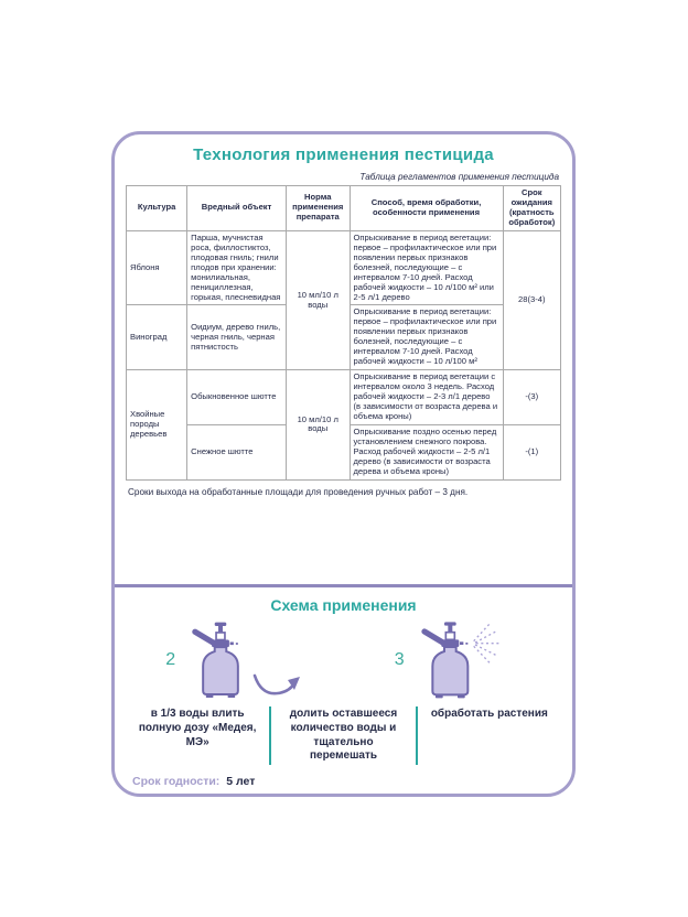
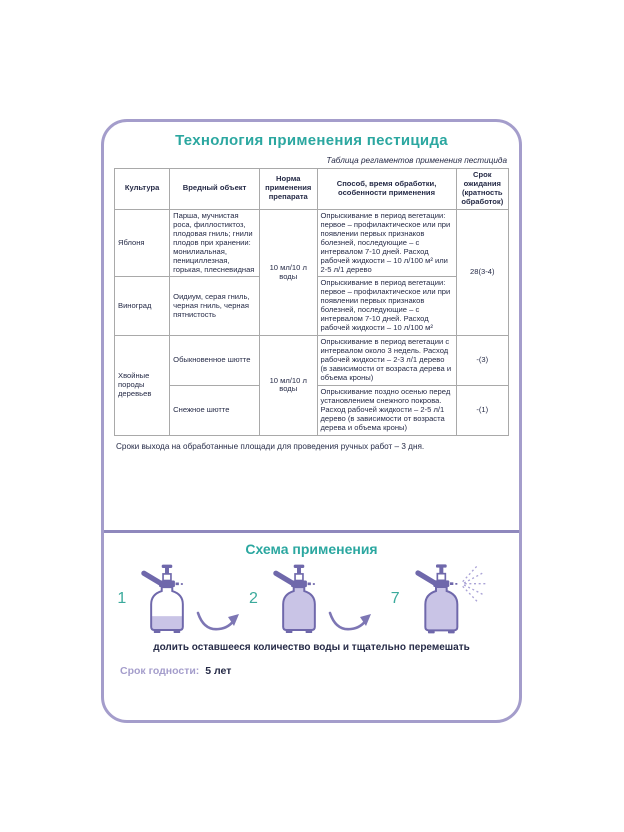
  Технология применения пестицида
  Таблица регламентов применения пестицида
  Культура	Вредный объект	Норма применения препарата	Способ, время обработки, особенности применения	Срок ожидания (кратность обработок)
  Яблоня	Парша, мучнистая роса, филлостиктоз, плодовая гниль; гнили плодов при хранении: монилиальная, пенициллезная, горькая, плесневидная	10 мл/10 л воды	Опрыскивание в период вегетации: первое – профилактическое или при появлении первых признаков болезней, последующие – с интервалом 7-10 дней. Расход рабочей жидкости – 10 л/100 м² или 2-5 л/1 дерево	28(3-4)
- Виноград	Оидиум, дерево гниль, черная гниль, черная пятнистость	Опрыскивание в период вегетации: первое – профилактическое или при появлении первых признаков болезней, последующие – с интервалом 7-10 дней. Расход рабочей жидкости – 10 л/100 м²
+ Виноград	Оидиум, серая гниль, черная гниль, черная пятнистость	Опрыскивание в период вегетации: первое – профилактическое или при появлении первых признаков болезней, последующие – с интервалом 7-10 дней. Расход рабочей жидкости – 10 л/100 м²
  Хвойные породы деревьев	Обыкновенное шютте	10 мл/10 л воды	Опрыскивание в период вегетации с интервалом около 3 недель. Расход рабочей жидкости – 2-3 л/1 дерево (в зависимости от возраста дерева и объема кроны)	-(3)
  Снежное шютте	Опрыскивание поздно осенью перед установлением снежного покрова. Расход рабочей жидкости – 2-5 л/1 дерево (в зависимости от возраста дерева и объема кроны)	-(1)
  Сроки выхода на обработанные площади для проведения ручных работ – 3 дня.
  Схема применения
+ 1
  2
- 3
+ 7
- в 1/3 воды влить полную дозу «Медея, МЭ»
  долить оставшееся количество воды и тщательно перемешать
- обработать растения
  Срок годности: 5 лет
